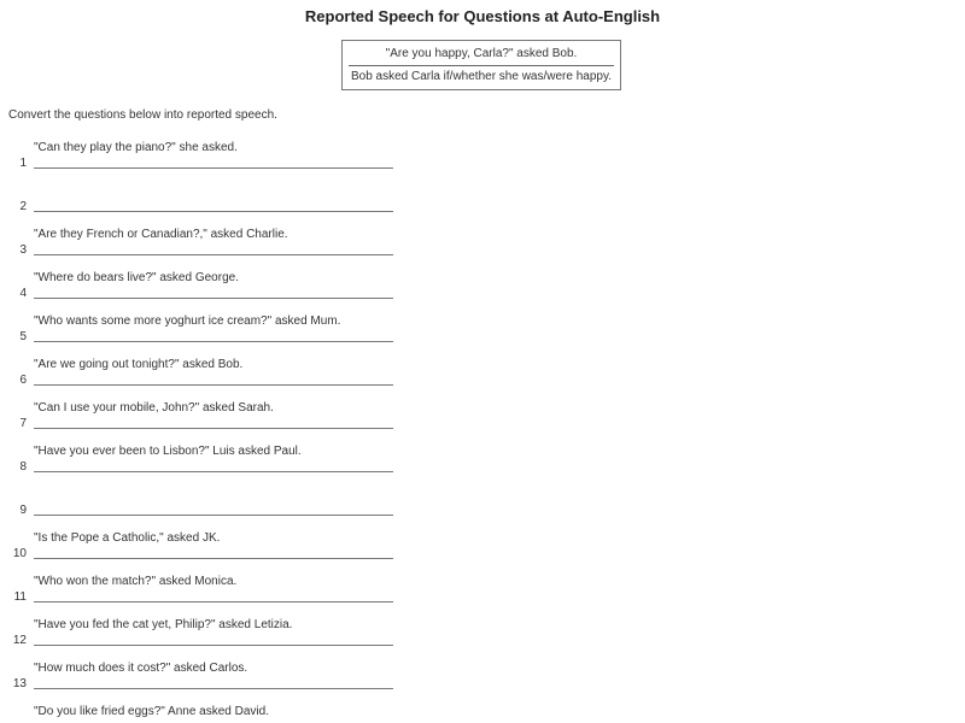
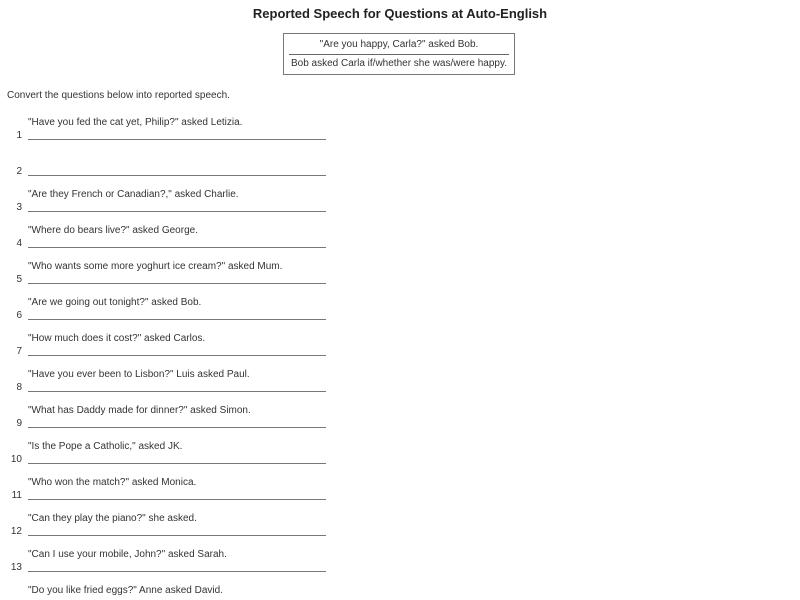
  Reported Speech for Questions at Auto-English
  "Are you happy, Carla?" asked Bob.
  Bob asked Carla if/whether she was/were happy.
  Convert the questions below into reported speech.
- "Can they play the piano?" she asked.
+ "Have you fed the cat yet, Philip?" asked Letizia.
  1
  2
  "Are they French or Canadian?," asked Charlie.
  3
  "Where do bears live?" asked George.
  4
  "Who wants some more yoghurt ice cream?" asked Mum.
  5
  "Are we going out tonight?" asked Bob.
  6
- "Can I use your mobile, John?" asked Sarah.
+ "How much does it cost?" asked Carlos.
  7
  "Have you ever been to Lisbon?" Luis asked Paul.
  8
+ "What has Daddy made for dinner?" asked Simon.
  9
  "Is the Pope a Catholic," asked JK.
  10
  "Who won the match?" asked Monica.
  11
- "Have you fed the cat yet, Philip?" asked Letizia.
+ "Can they play the piano?" she asked.
  12
- "How much does it cost?" asked Carlos.
+ "Can I use your mobile, John?" asked Sarah.
  13
  "Do you like fried eggs?" Anne asked David.
